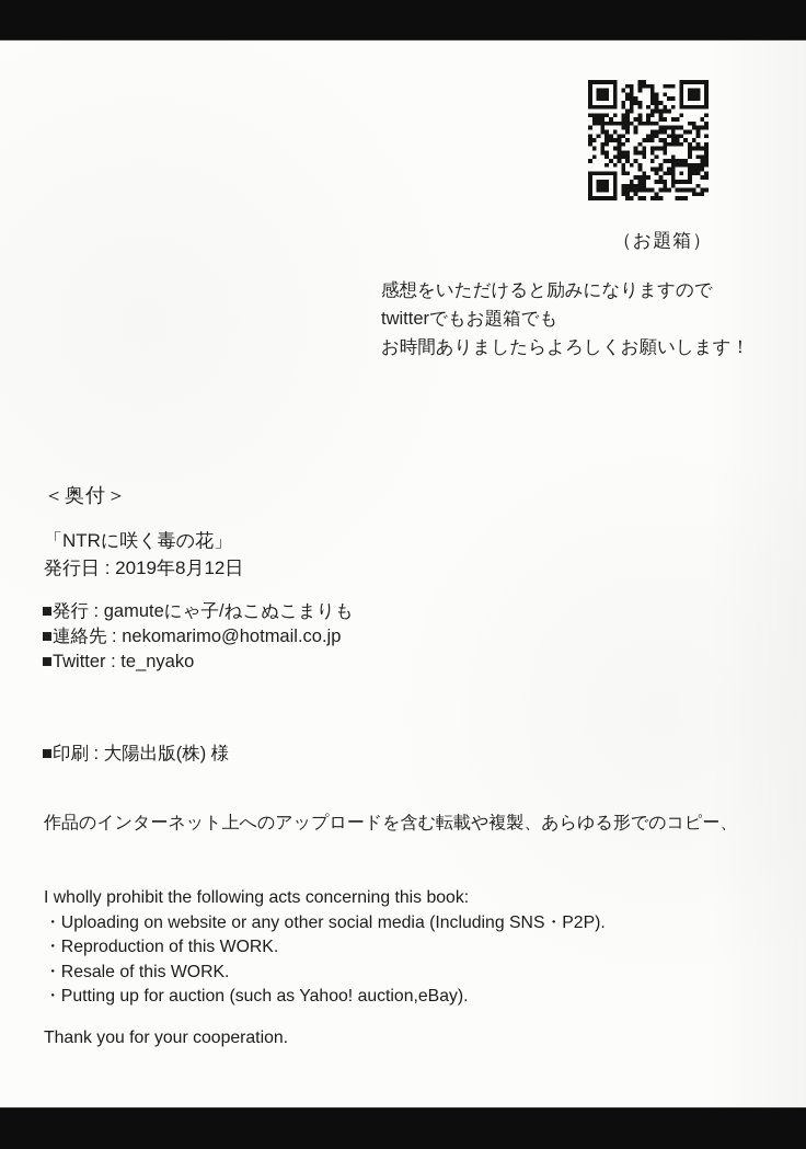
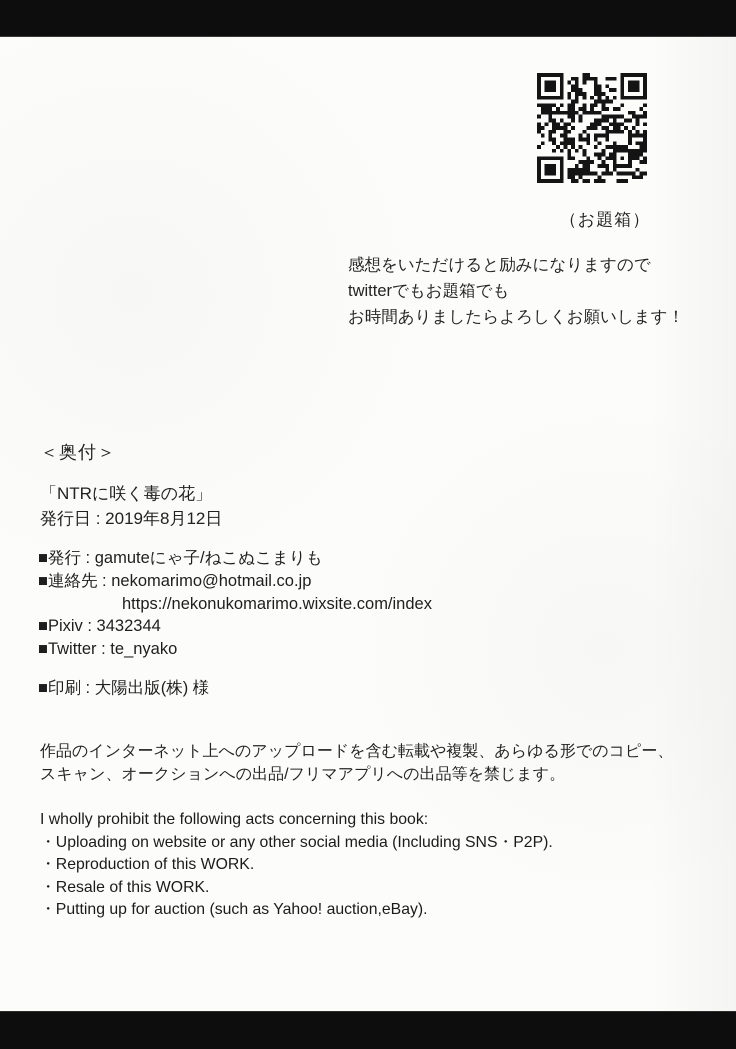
  （お題箱）
  感想をいただけると励みになりますので
  twitterでもお題箱でも
  お時間ありましたらよろしくお願いします！
  ＜奥付＞
  「NTRに咲く毒の花」
  発行日 : 2019年8月12日
  ■発行 : gamuteにゃ子/ねこぬこまりも
  ■連絡先 : nekomarimo@hotmail.co.jp
+ https://nekonukomarimo.wixsite.com/index
+ ■Pixiv : 3432344
  ■Twitter : te_nyako
  ■印刷 : 大陽出版(株) 様
  作品のインターネット上へのアップロードを含む転載や複製、あらゆる形でのコピー、
+ スキャン、オークションへの出品/フリマアプリへの出品等を禁じます。
  I wholly prohibit the following acts concerning this book:
  ・Uploading on website or any other social media (Including SNS・P2P).
  ・Reproduction of this WORK.
  ・Resale of this WORK.
  ・Putting up for auction (such as Yahoo! auction,eBay).
- Thank you for your cooperation.
